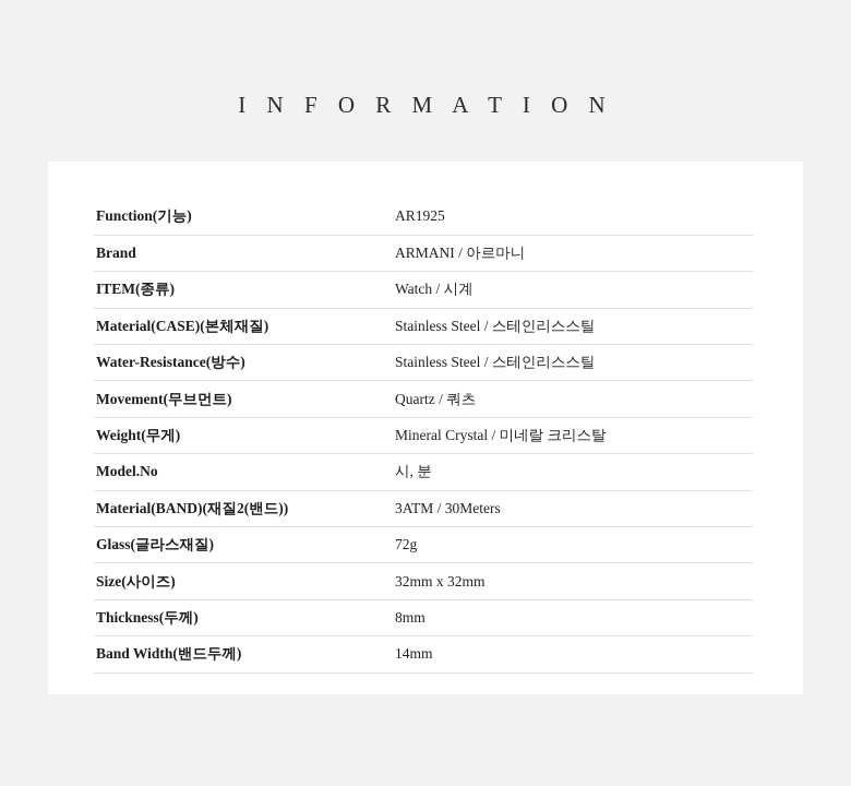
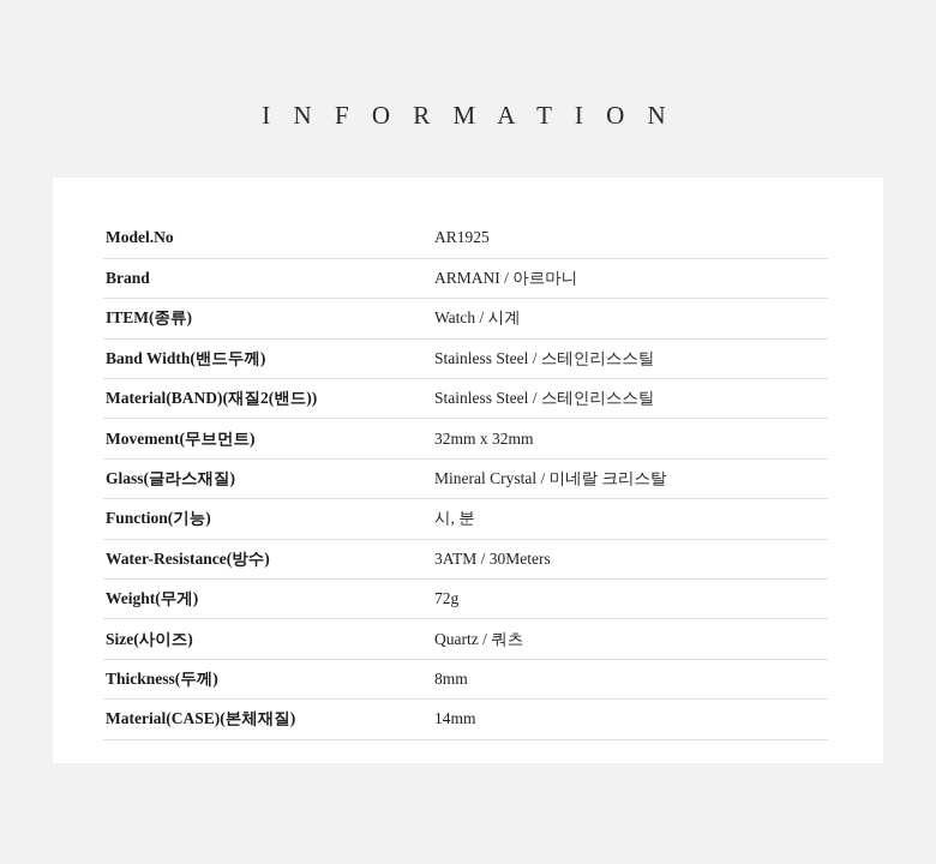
  I N F O R M A T I O N
- Function(기능)	AR1925
+ Model.No	AR1925
  Brand	ARMANI / 아르마니
  ITEM(종류)	Watch / 시계
- Material(CASE)(본체재질)	Stainless Steel / 스테인리스스틸
+ Band Width(밴드두께)	Stainless Steel / 스테인리스스틸
- Water-Resistance(방수)	Stainless Steel / 스테인리스스틸
+ Material(BAND)(재질2(밴드))	Stainless Steel / 스테인리스스틸
- Movement(무브먼트)	Quartz / 쿼츠
+ Movement(무브먼트)	32mm x 32mm
- Weight(무게)	Mineral Crystal / 미네랄 크리스탈
+ Glass(글라스재질)	Mineral Crystal / 미네랄 크리스탈
- Model.No	시, 분
+ Function(기능)	시, 분
- Material(BAND)(재질2(밴드))	3ATM / 30Meters
+ Water-Resistance(방수)	3ATM / 30Meters
- Glass(글라스재질)	72g
+ Weight(무게)	72g
- Size(사이즈)	32mm x 32mm
+ Size(사이즈)	Quartz / 쿼츠
  Thickness(두께)	8mm
- Band Width(밴드두께)	14mm
+ Material(CASE)(본체재질)	14mm
